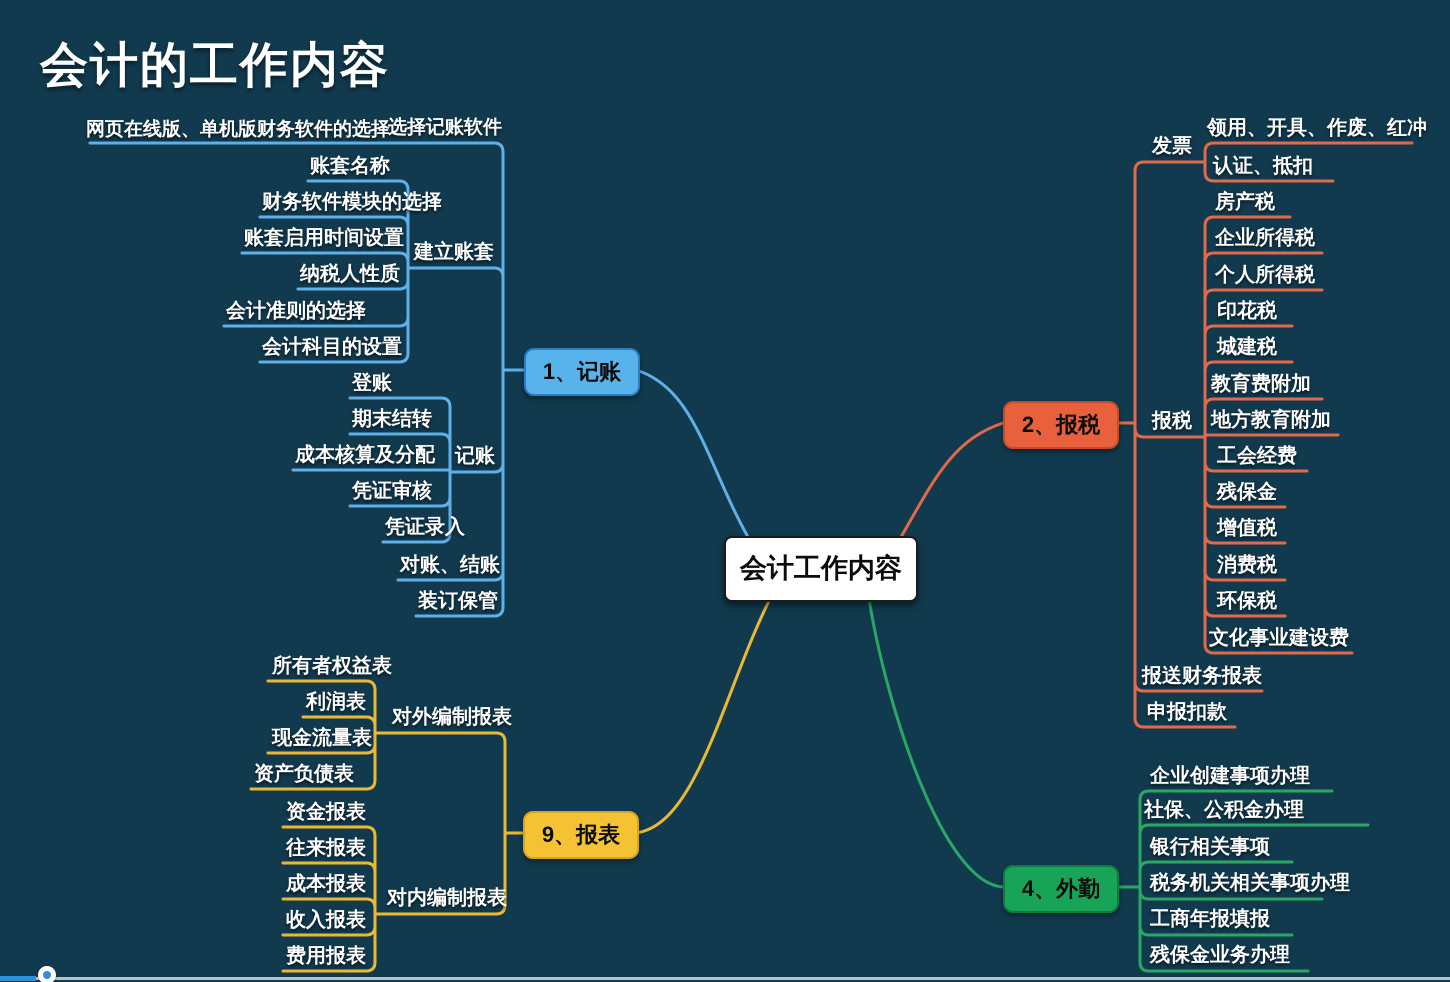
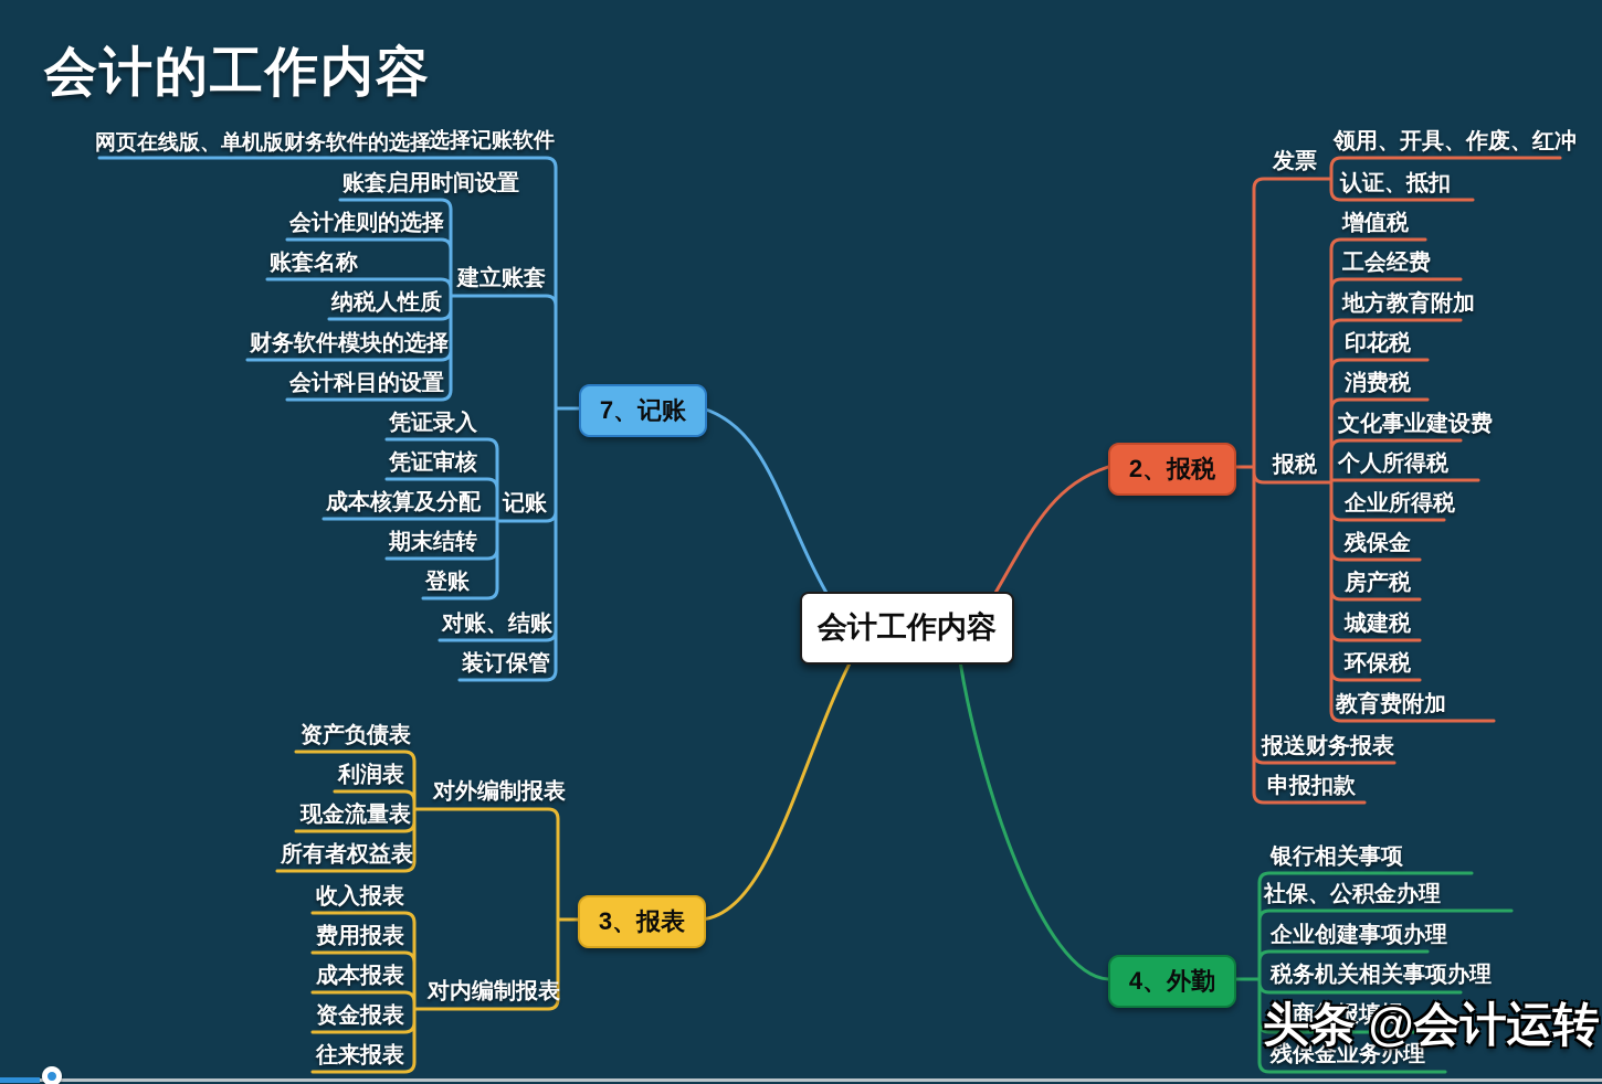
  会计的工作内容
  会计工作内容
- 1、记账
+ 7、记账
  2、报税
- 9、报表
+ 3、报表
  4、外勤
  网页在线版、单机版财务软件的选择
  选择记账软件
  建立账套
- 账套名称
+ 账套启用时间设置
- 财务软件模块的选择
+ 会计准则的选择
- 账套启用时间设置
+ 账套名称
  纳税人性质
- 会计准则的选择
+ 财务软件模块的选择
  会计科目的设置
  记账
- 登账
+ 凭证录入
- 期末结转
+ 凭证审核
  成本核算及分配
- 凭证审核
+ 期末结转
- 凭证录入
+ 登账
  对账、结账
  装订保管
  发票
  领用、开具、作废、红冲
  认证、抵扣
  报税
- 房产税
+ 增值税
- 企业所得税
+ 工会经费
- 个人所得税
+ 地方教育附加
  印花税
- 城建税
+ 消费税
- 教育费附加
+ 文化事业建设费
- 地方教育附加
+ 个人所得税
- 工会经费
+ 企业所得税
  残保金
- 增值税
+ 房产税
- 消费税
+ 城建税
  环保税
- 文化事业建设费
+ 教育费附加
  报送财务报表
  申报扣款
  对外编制报表
- 所有者权益表
+ 资产负债表
  利润表
  现金流量表
- 资产负债表
+ 所有者权益表
  对内编制报表
- 资金报表
+ 收入报表
- 往来报表
+ 费用报表
  成本报表
- 收入报表
+ 资金报表
- 费用报表
+ 往来报表
- 企业创建事项办理
+ 银行相关事项
  社保、公积金办理
- 银行相关事项
+ 企业创建事项办理
  税务机关相关事项办理
  工商年报填报
  残保金业务办理
+ 头条 @会计运转
